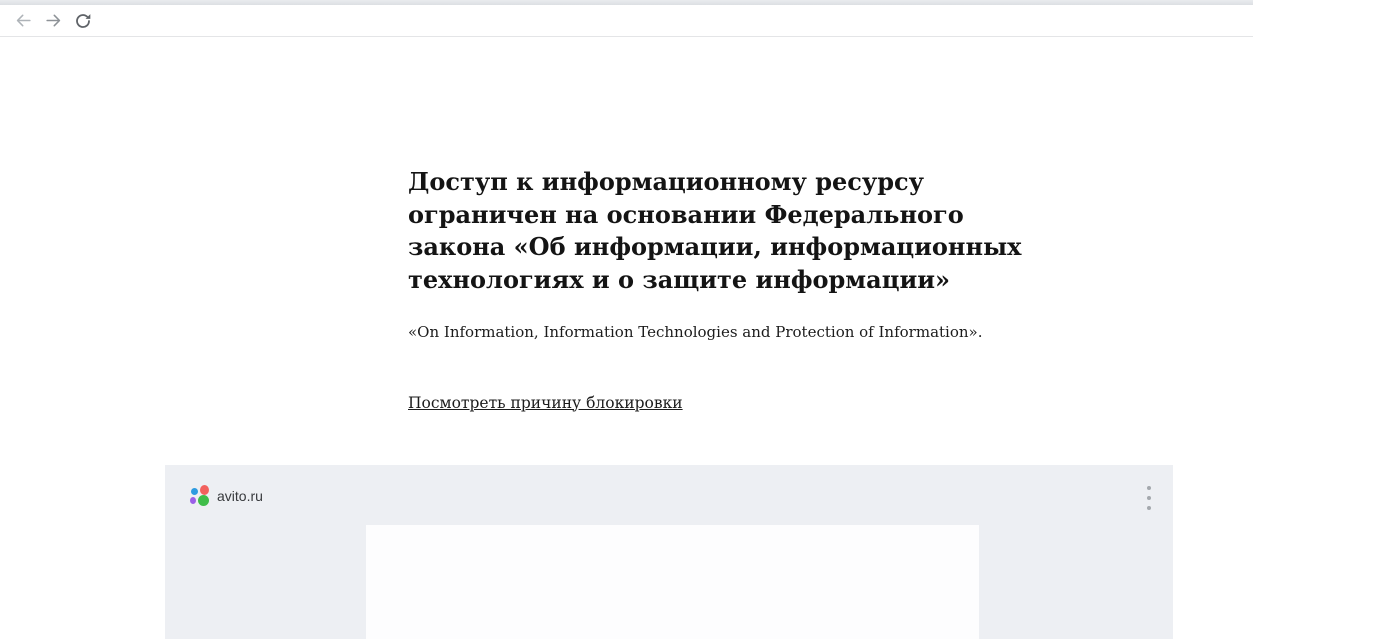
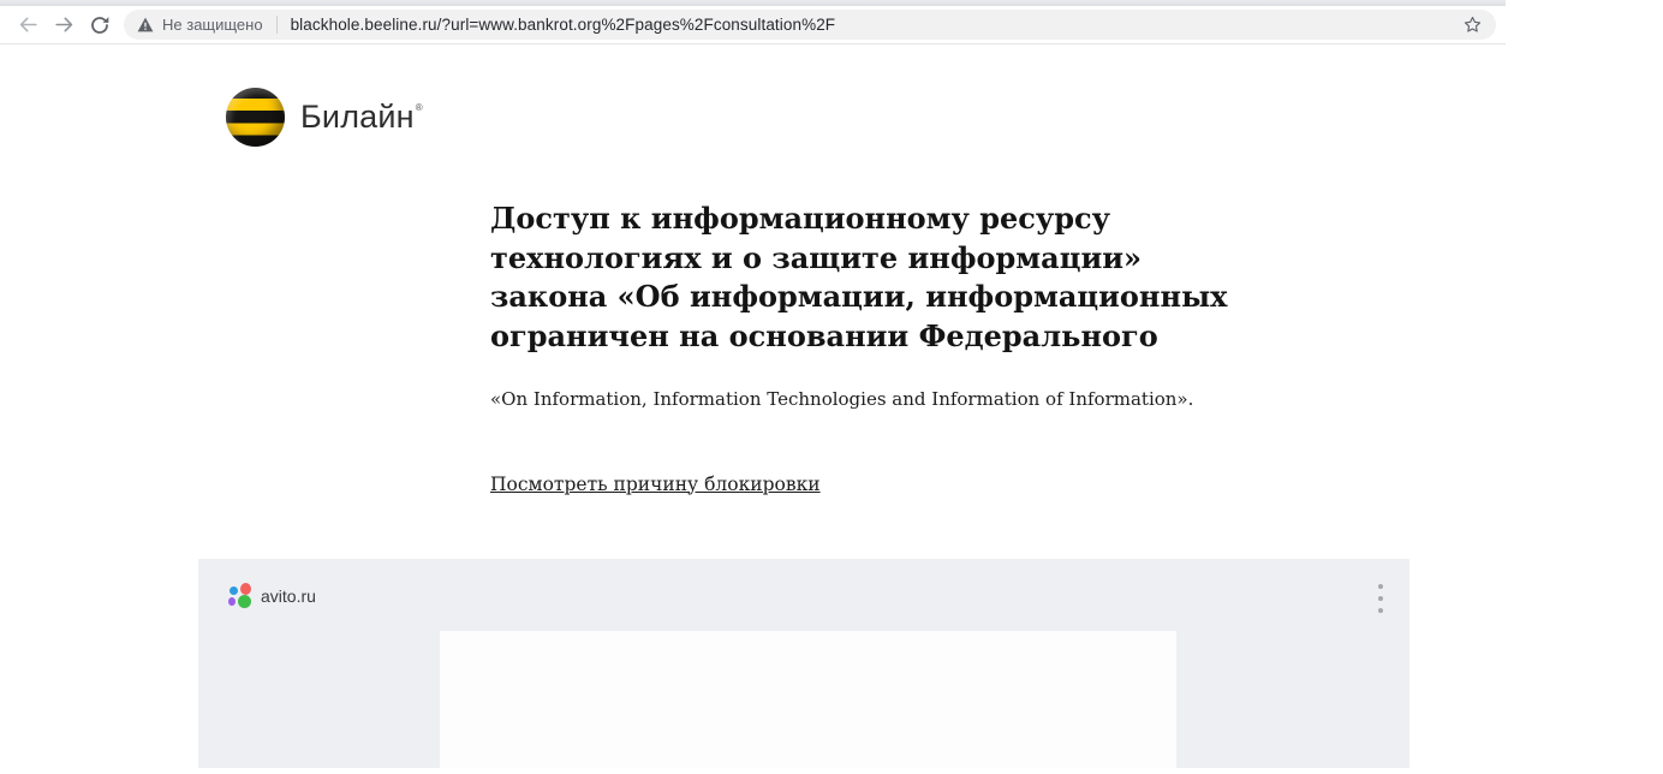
+ Не защищено
+ blackhole.beeline.ru/?url=www.bankrot.org%2Fpages%2Fconsultation%2F
+ Билайн®
  Доступ к информационному ресурсу
- ограничен на основании Федерального
+ технологиях и о защите информации»
  закона «Об информации, информационных
- технологиях и о защите информации»
+ ограничен на основании Федерального
- «On Information, Information Technologies and Protection of Information».
+ «On Information, Information Technologies and Information of Information».
  Посмотреть причину блокировки
  avito.ru
